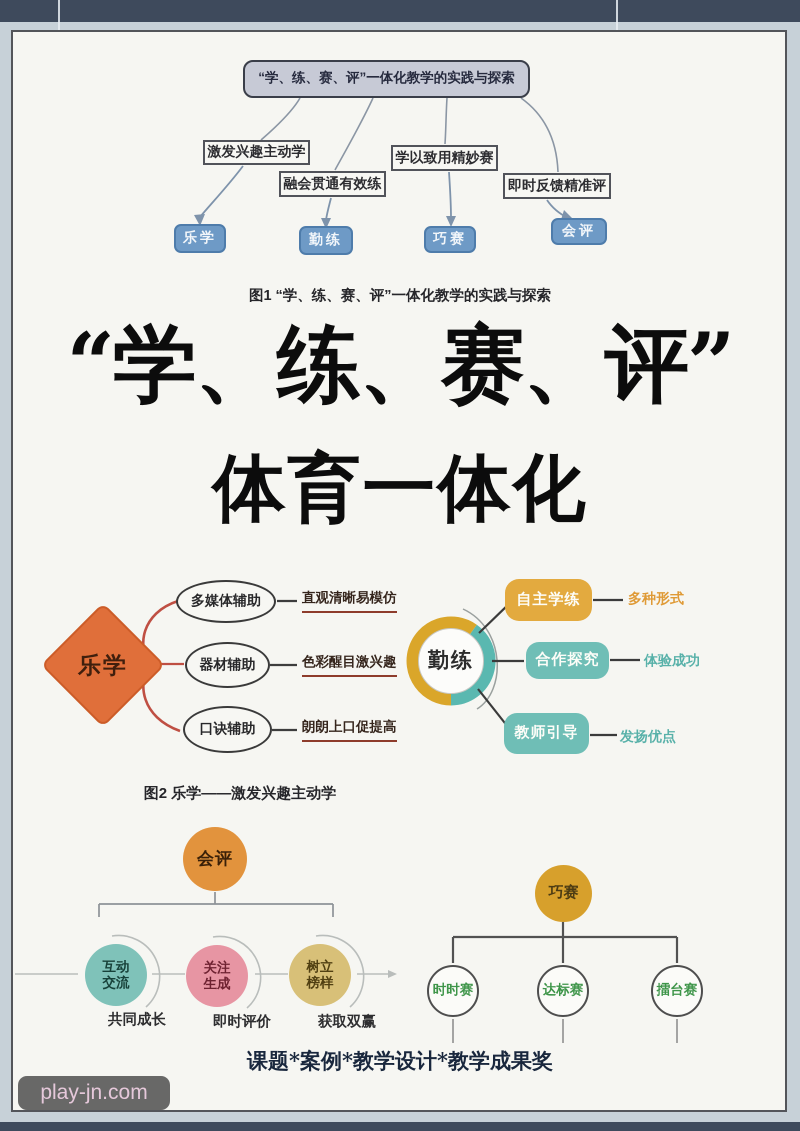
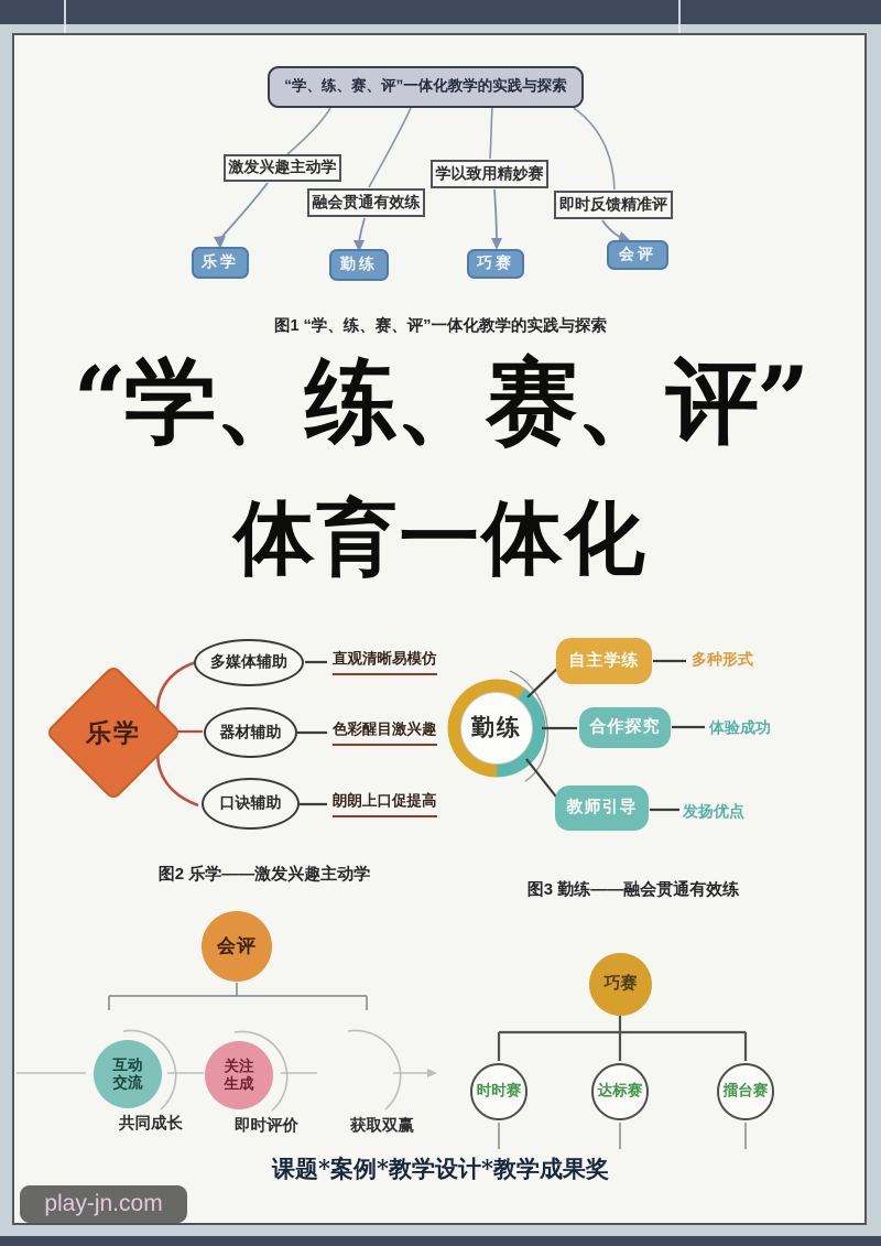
  “学、练、赛、评”一体化教学的实践与探索
  激发兴趣主动学
  融会贯通有效练
  学以致用精妙赛
  即时反馈精准评
  乐学
  勤练
  巧赛
  会评
  图1 “学、练、赛、评”一体化教学的实践与探索
  “学、练、赛、评”
  体育一体化
  多媒体辅助
  器材辅助
  口诀辅助
  直观清晰易模仿
  色彩醒目激兴趣
  朗朗上口促提高
  图2 乐学——激发兴趣主动学
  勤练
  自主学练
  合作探究
  教师引导
  多种形式
  体验成功
  发扬优点
+ 图3 勤练——融会贯通有效练
  会评
  互动交流
  关注生成
- 树立榜样
  共同成长
  即时评价
  获取双赢
  巧赛
  时时赛
  达标赛
  擂台赛
  课题*案例*教学设计*教学成果奖
  play-jn.com
